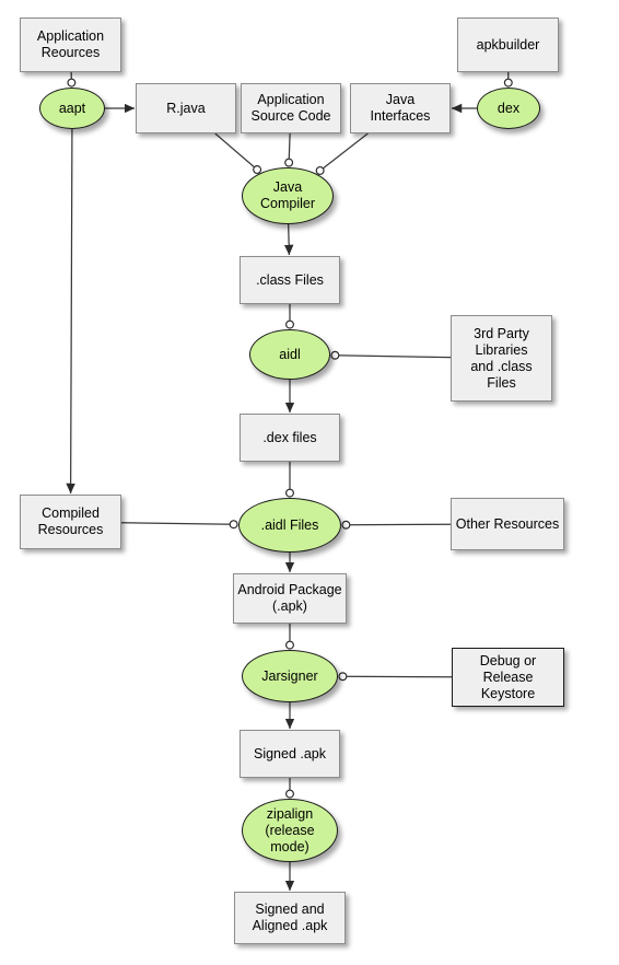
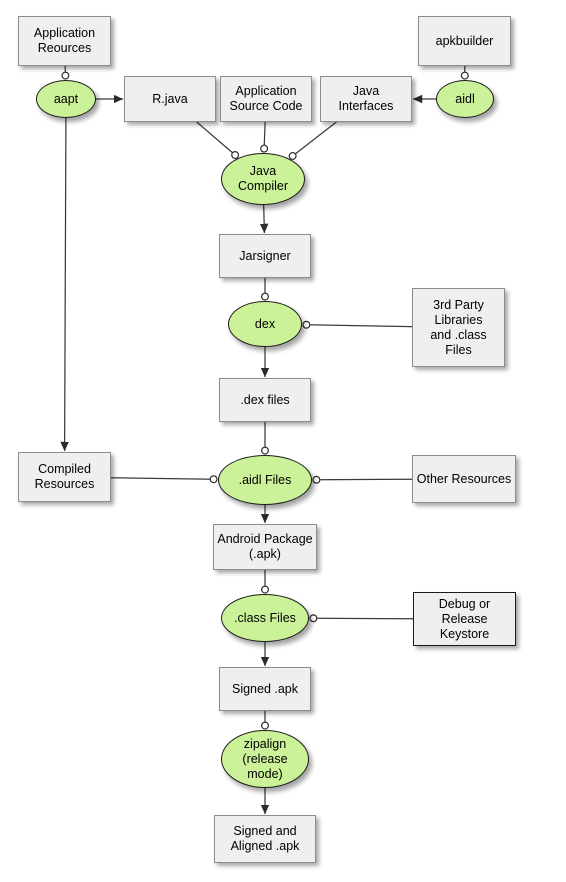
  Application
  Reources
  apkbuilder
  aapt
  R.java
  Application
  Source Code
  Java
  Interfaces
- dex
+ aidl
  Java
  Compiler
- .class Files
+ Jarsigner
- aidl
+ dex
  3rd Party
  Libraries
  and .class
  Files
  .dex files
  Compiled
  Resources
  .aidl Files
  Other Resources
  Android Package
  (.apk)
- Jarsigner
+ .class Files
  Debug or
  Release
  Keystore
  Signed .apk
  zipalign
  (release
  mode)
  Signed and
  Aligned .apk
